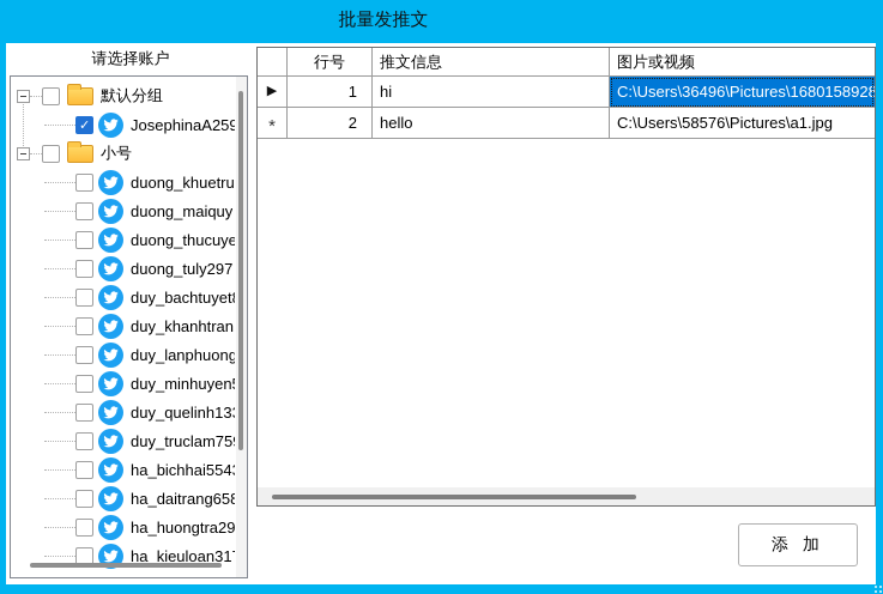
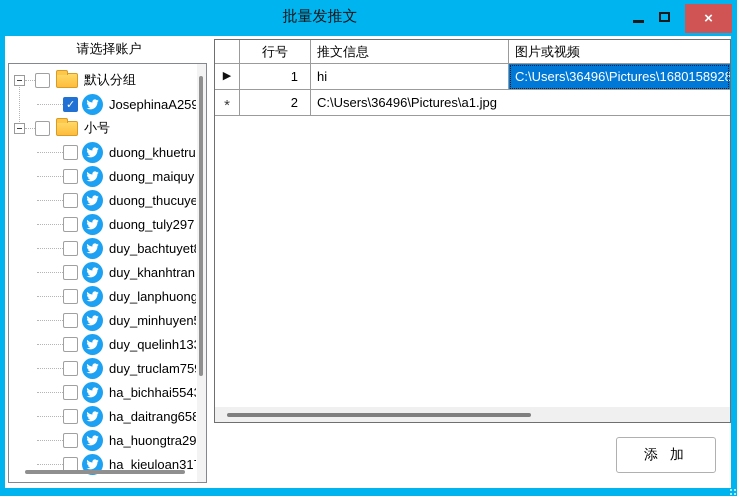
  批量发推文
+ ×
  请选择账户
  默认分组
  JosephinaA259
  小号
  duong_khuetru
  duong_maiquy
  duong_thucuye
  duong_tuly297
  duy_bachtuyet
  duy_khanhtran
  duy_lanphuong
  duy_minhuyen
  duy_quelinh13
  duy_truclam75
  ha_bichhai554
  ha_daitrang658
  ha_huongtra29
  ha_kieuloan31
  行号
  推文信息
  图片或视频
  ▶
  1
  hi
  C:\Users\36496\Pictures\1680158928
  *
  2
- hello
- C:\Users\58576\Pictures\a1.jpg
+ C:\Users\36496\Pictures\a1.jpg
  添 加
